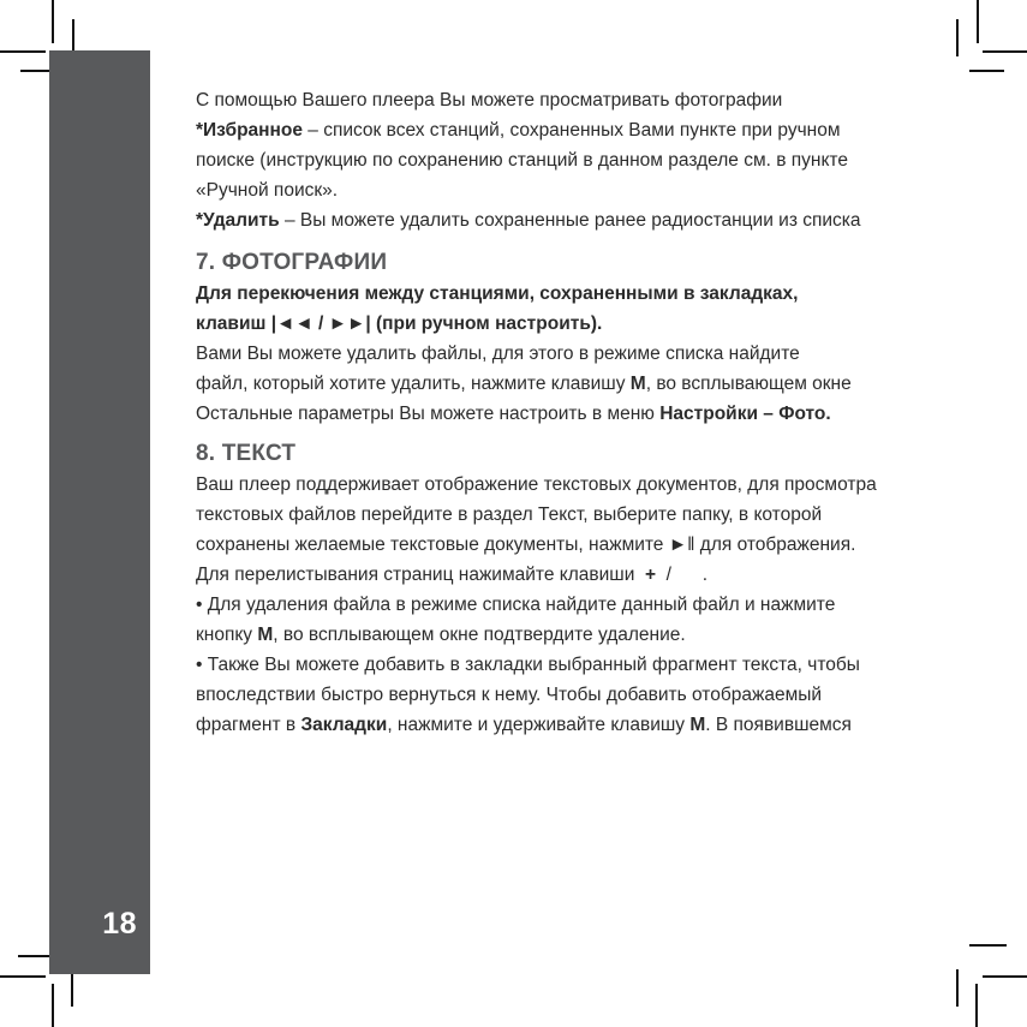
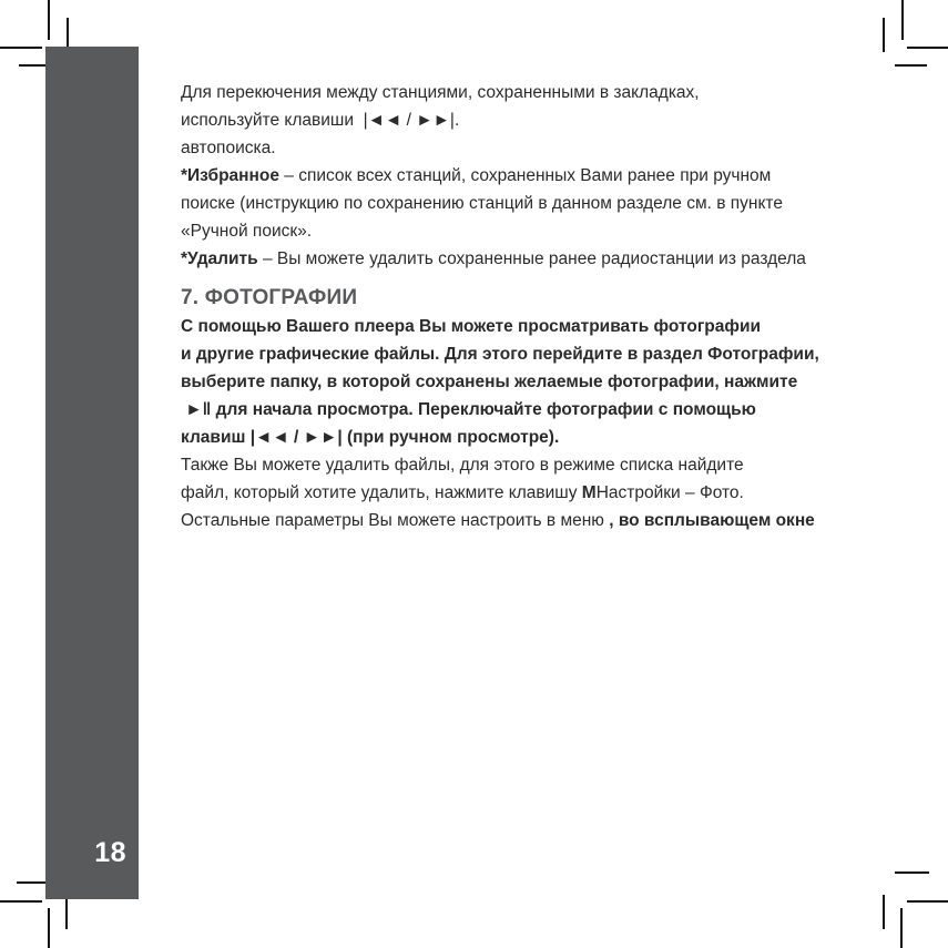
  18
- С помощью Вашего плеера Вы можете просматривать фотографии
+ Для перекючения между станциями, сохраненными в закладках,
+ используйте клавиши |◄◄ / ►►|.
+ автопоиска.
- *Избранное – список всех станций, сохраненных Вами пункте при ручном
+ *Избранное – список всех станций, сохраненных Вами ранее при ручном
  поиске (инструкцию по сохранению станций в данном разделе см. в пункте
  «Ручной поиск».
- *Удалить – Вы можете удалить сохраненные ранее радиостанции из списка
+ *Удалить – Вы можете удалить сохраненные ранее радиостанции из раздела
  7. ФОТОГРАФИИ
- Для перекючения между станциями, сохраненными в закладках,
+ С помощью Вашего плеера Вы можете просматривать фотографии
+ и другие графические файлы. Для этого перейдите в раздел Фотографии,
+ выберите папку, в которой сохранены желаемые фотографии, нажмите
+ ►‖ для начала просмотра. Переключайте фотографии с помощью
- клавиш |◄◄ / ►►| (при ручном настроить).
+ клавиш |◄◄ / ►►| (при ручном просмотре).
- Вами Вы можете удалить файлы, для этого в режиме списка найдите
+ Также Вы можете удалить файлы, для этого в режиме списка найдите
- файл, который хотите удалить, нажмите клавишу М, во всплывающем окне
+ файл, который хотите удалить, нажмите клавишу МНастройки – Фото.
- Остальные параметры Вы можете настроить в меню Настройки – Фото.
+ Остальные параметры Вы можете настроить в меню , во всплывающем окне
- 8. ТЕКСТ
- Ваш плеер поддерживает отображение текстовых документов, для просмотра
- текстовых файлов перейдите в раздел Текст, выберите папку, в которой
- сохранены желаемые текстовые документы, нажмите ►‖ для отображения.
- Для перелистывания страниц нажимайте клавиши + / .
- • Для удаления файла в режиме списка найдите данный файл и нажмите
- кнопку М, во всплывающем окне подтвердите удаление.
- • Также Вы можете добавить в закладки выбранный фрагмент текста, чтобы
- впоследствии быстро вернуться к нему. Чтобы добавить отображаемый
- фрагмент в Закладки, нажмите и удерживайте клавишу М. В появившемся
